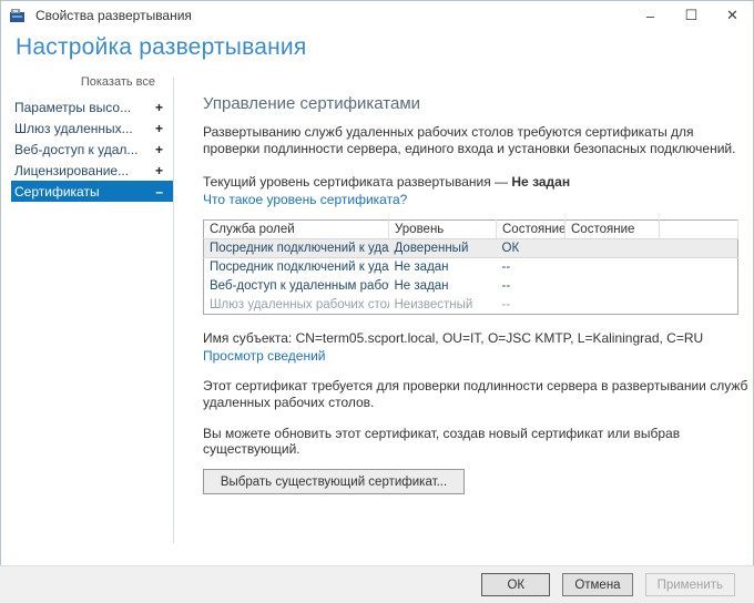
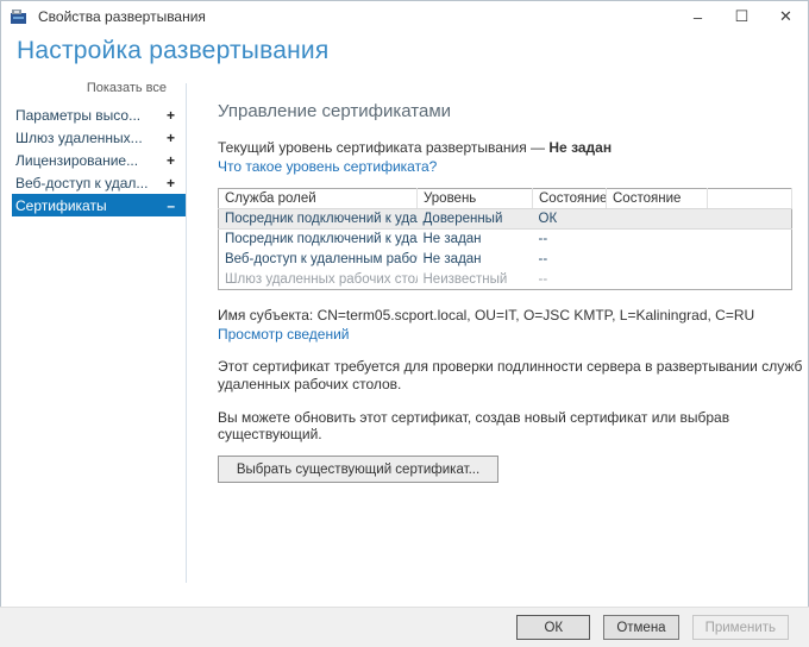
  Свойства развертывания
  –
  ☐
  ✕
  Настройка развертывания
  Показать все
  Параметры высо...
  +
  Шлюз удаленных...
  +
- Веб-доступ к удал...
+ Лицензирование...
  +
- Лицензирование...
+ Веб-доступ к удал...
  +
  Сертификаты
  –
  Управление сертификатами
- Развертыванию служб удаленных рабочих столов требуются сертификаты для проверки подлинности сервера, единого входа и установки безопасных подключений.
  Текущий уровень сертификата развертывания — Не задан
  Что такое уровень сертификата?
  Служба ролей	Уровень	Состояние	Состояние
  Посредник подключений к уда	Доверенный	ОК
  Посредник подключений к уда	Не задан	--
  Веб-доступ к удаленным рабо	Не задан	--
  Шлюз удаленных рабочих сто	Неизвестный	--
  Имя субъекта: CN=term05.scport.local, OU=IT, O=JSC KMTP, L=Kaliningrad, C=RU
  Просмотр сведений
  Этот сертификат требуется для проверки подлинности сервера в развертывании служб удаленных рабочих столов.
  Вы можете обновить этот сертификат, создав новый сертификат или выбрав существующий.
  Выбрать существующий сертификат...
  ОК
  Отмена
  Применить
